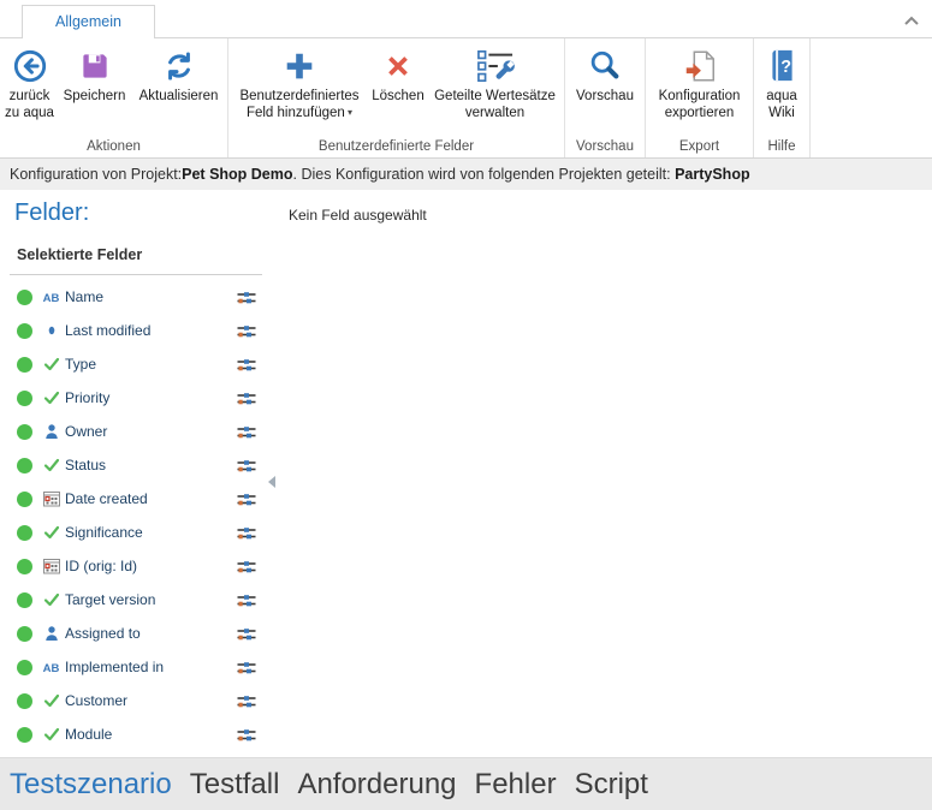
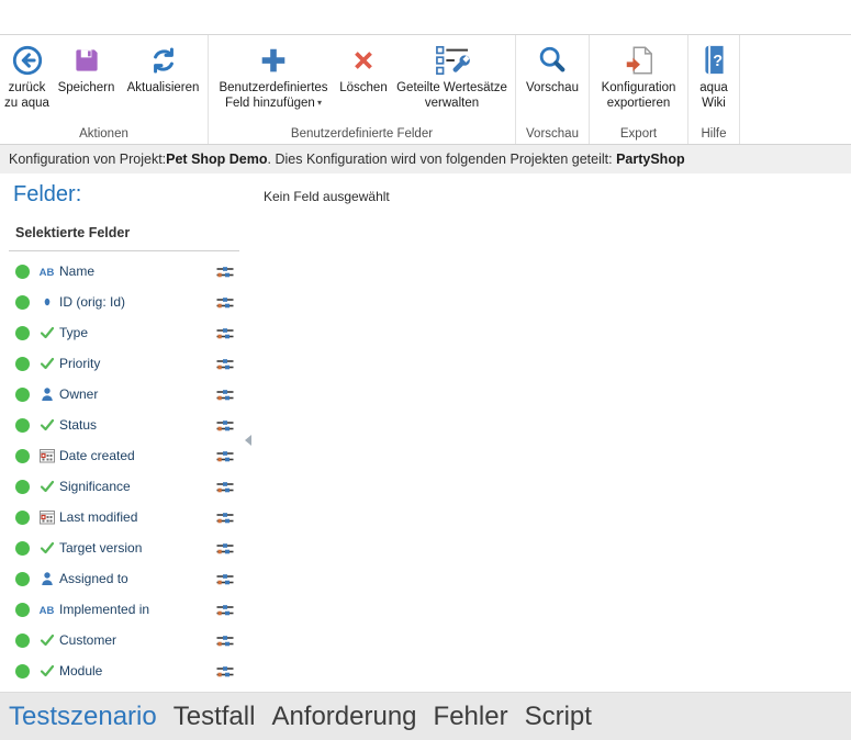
- Allgemein
  zurück zu aqua
  Speichern
  Aktualisieren
  Aktionen
  Benutzerdefiniertes Feld hinzufügen ▾
  Löschen
  Geteilte Wertesätze verwalten
  Benutzerdefinierte Felder
  Vorschau
  Vorschau
  Konfiguration exportieren
  Export
  ?
  aqua Wiki
  Hilfe
  Konfiguration von Projekt:Pet Shop Demo. Dies Konfiguration wird von folgenden Projekten geteilt: PartyShop
  Felder:
  Kein Feld ausgewählt
  Selektierte Felder
  AB
  Name
- Last modified
+ ID (orig: Id)
  Type
  Priority
  Owner
  Status
  Date created
  Significance
- ID (orig: Id)
+ Last modified
  Target version
  Assigned to
  AB
  Implemented in
  Customer
  Module
  Testszenario
  Testfall
  Anforderung
  Fehler
  Script
